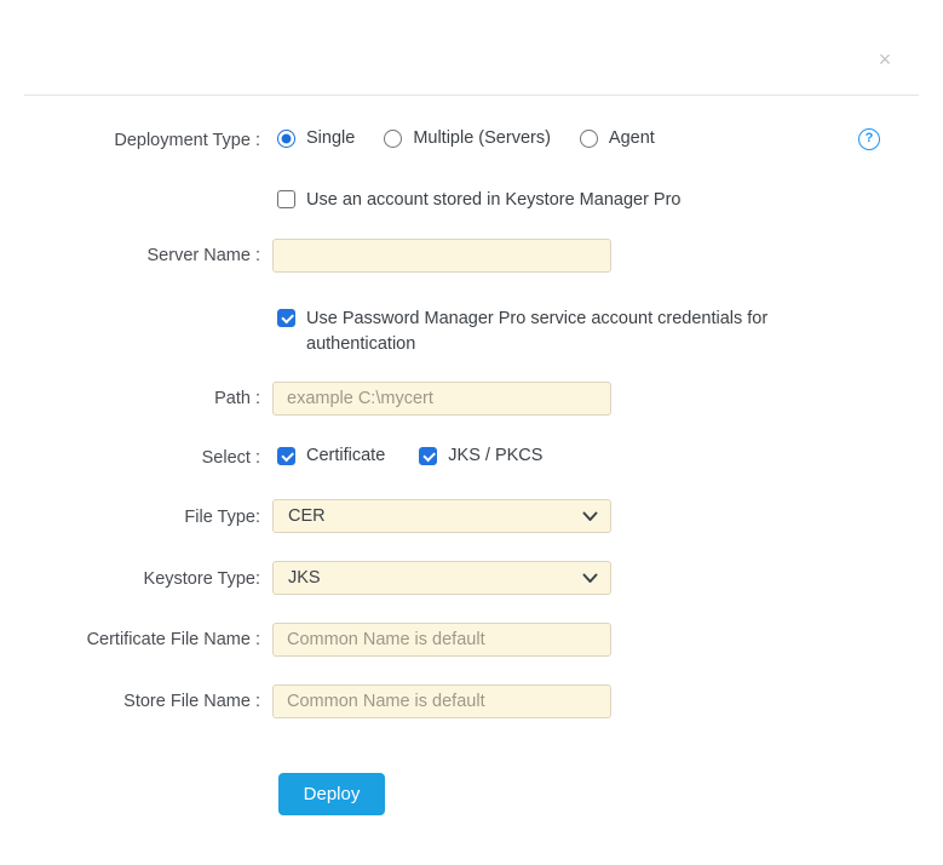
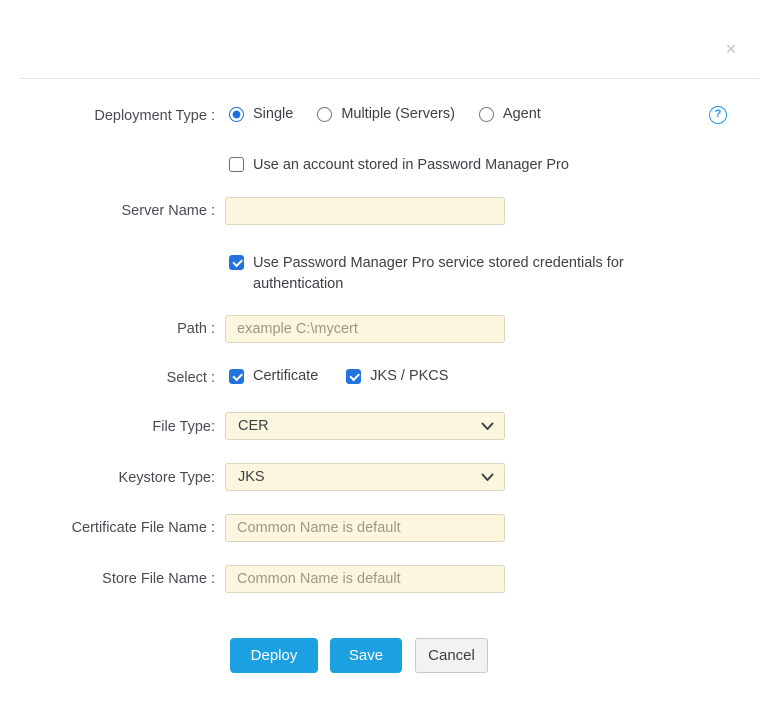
  ×
  Deployment Type :
  Single
  Multiple (Servers)
  Agent
  ?
- Use an account stored in Keystore Manager Pro
+ Use an account stored in Password Manager Pro
  Server Name :
- Use Password Manager Pro service account credentials for authentication
+ Use Password Manager Pro service stored credentials for authentication
  Path :
  example C:\mycert
  Select :
  Certificate
  JKS / PKCS
  File Type:
  CER
  Keystore Type:
  JKS
  Certificate File Name :
  Common Name is default
  Store File Name :
  Common Name is default
  Deploy
+ Save
+ Cancel
